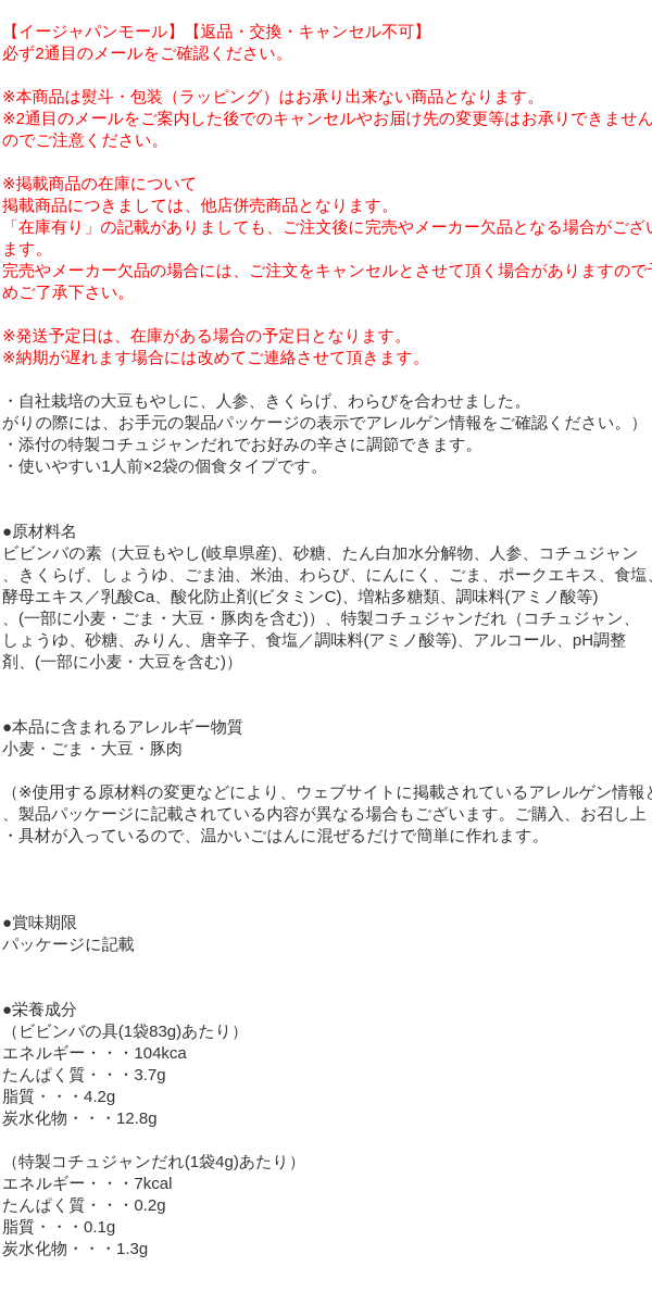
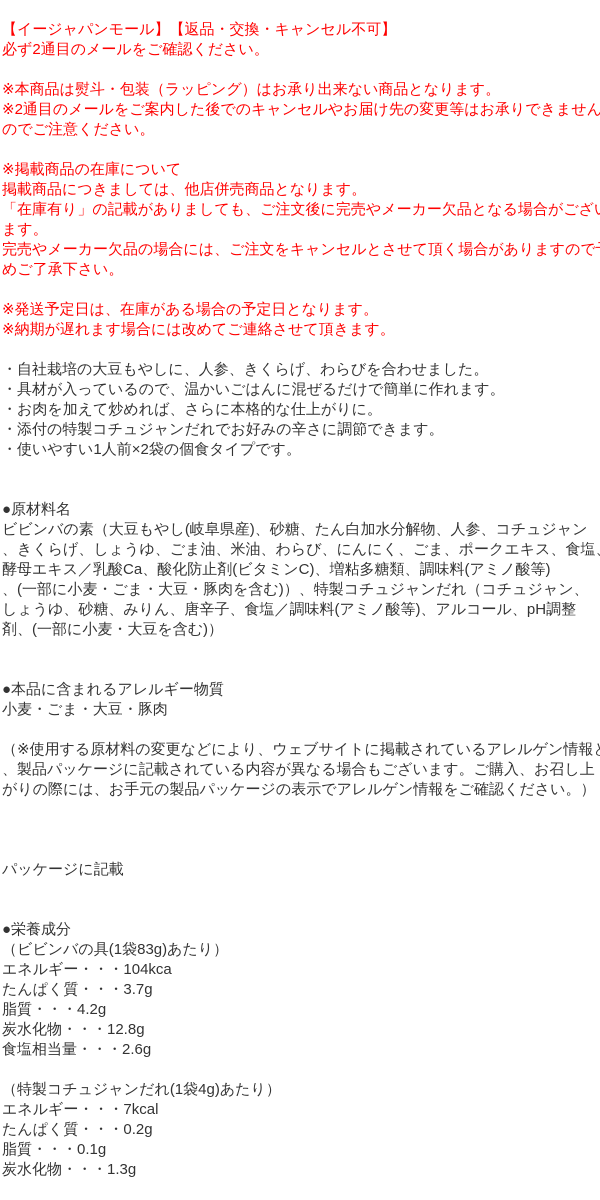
  【イージャパンモール】【返品・交換・キャンセル不可】
  必ず2通目のメールをご確認ください。
  ※本商品は熨斗・包装（ラッピング）はお承り出来ない商品となります。
  ※2通目のメールをご案内した後でのキャンセルやお届け先の変更等はお承りできません
  のでご注意ください。
  ※掲載商品の在庫について
  掲載商品につきましては、他店併売商品となります。
  「在庫有り」の記載がありましても、ご注文後に完売やメーカー欠品となる場合がござ
  ます。
  完売やメーカー欠品の場合には、ご注文をキャンセルとさせて頂く場合がありますので
  めご了承下さい。
  ※発送予定日は、在庫がある場合の予定日となります。
  ※納期が遅れます場合には改めてご連絡させて頂きます。
  ・自社栽培の大豆もやしに、人参、きくらげ、わらびを合わせました。
- がりの際には、お手元の製品パッケージの表示でアレルゲン情報をご確認ください。）
+ ・具材が入っているので、温かいごはんに混ぜるだけで簡単に作れます。
+ ・お肉を加えて炒めれば、さらに本格的な仕上がりに。
  ・添付の特製コチュジャンだれでお好みの辛さに調節できます。
  ・使いやすい1人前×2袋の個食タイプです。
  ●原材料名
  ビビンバの素（大豆もやし(岐阜県産)、砂糖、たん白加水分解物、人参、コチュジャン
  、きくらげ、しょうゆ、ごま油、米油、わらび、にんにく、ごま、ポークエキス、食塩
  酵母エキス／乳酸Ca、酸化防止剤(ビタミンC)、増粘多糖類、調味料(アミノ酸等)
  、(一部に小麦・ごま・大豆・豚肉を含む)）、特製コチュジャンだれ（コチュジャン、
  しょうゆ、砂糖、みりん、唐辛子、食塩／調味料(アミノ酸等)、アルコール、pH調整
  剤、(一部に小麦・大豆を含む)）
  ●本品に含まれるアレルギー物質
  小麦・ごま・大豆・豚肉
  （※使用する原材料の変更などにより、ウェブサイトに掲載されているアレルゲン情報
  、製品パッケージに記載されている内容が異なる場合もございます。ご購入、お召し上
- ・具材が入っているので、温かいごはんに混ぜるだけで簡単に作れます。
+ がりの際には、お手元の製品パッケージの表示でアレルゲン情報をご確認ください。）
- ●賞味期限
  パッケージに記載
  ●栄養成分
  （ビビンバの具(1袋83g)あたり）
  エネルギー・・・104kca
  たんぱく質・・・3.7g
  脂質・・・4.2g
  炭水化物・・・12.8g
+ 食塩相当量・・・2.6g
  （特製コチュジャンだれ(1袋4g)あたり）
  エネルギー・・・7kcal
  たんぱく質・・・0.2g
  脂質・・・0.1g
  炭水化物・・・1.3g
